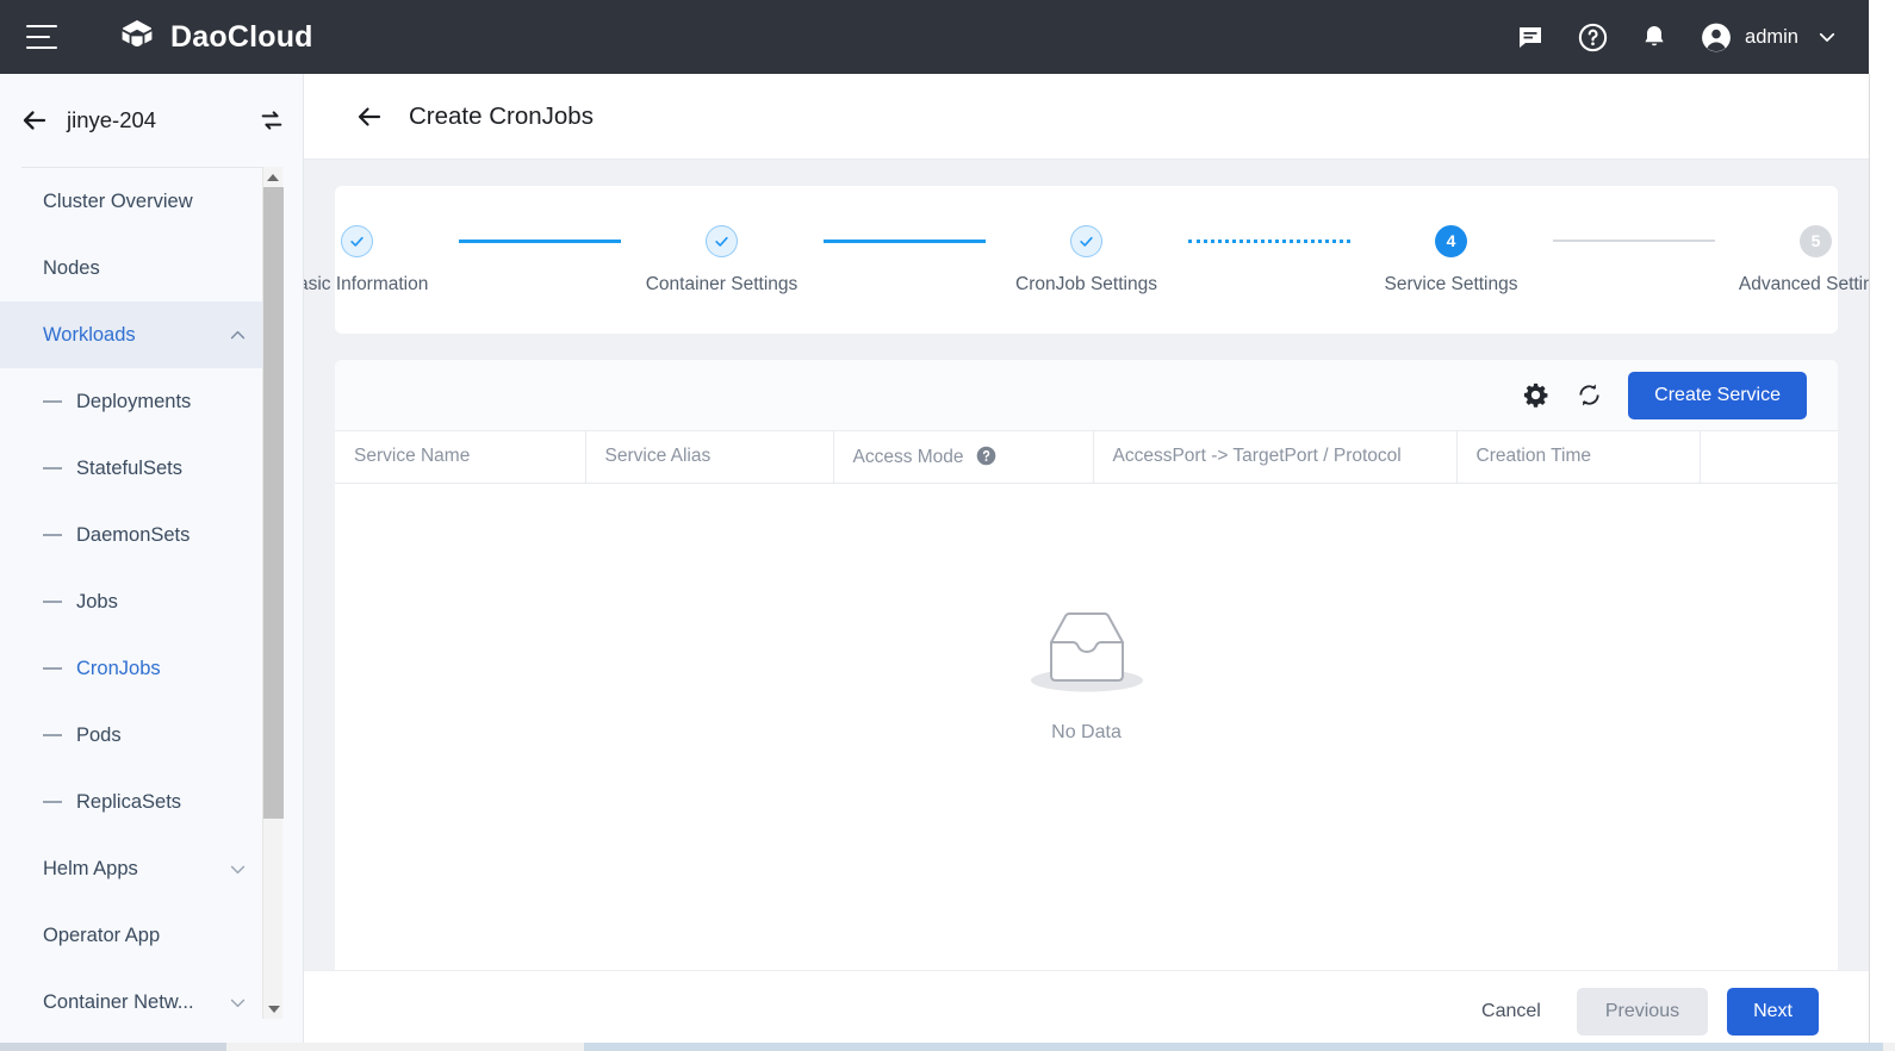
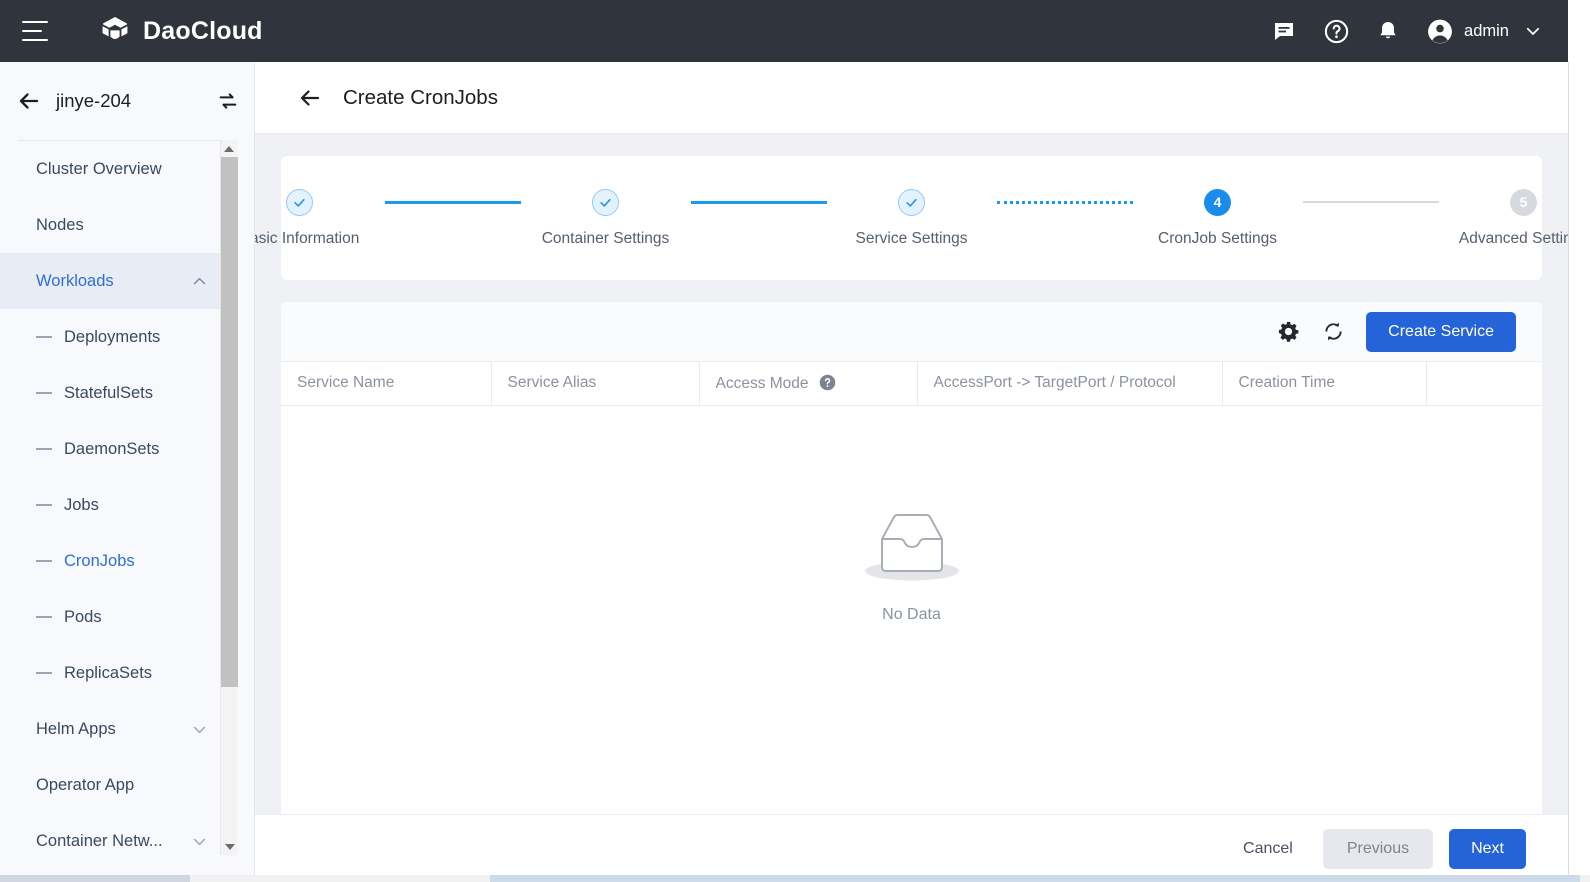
  DaoCloud
  admin
  jinye-204
  Cluster Overview
  Nodes
  Workloads
  Deployments
  StatefulSets
  DaemonSets
  Jobs
  CronJobs
  Pods
  ReplicaSets
  Helm Apps
  Operator App
  Container Netw...
  Create CronJobs
  asic Information
  Container Settings
- CronJob Settings
+ Service Settings
  4
- Service Settings
+ CronJob Settings
  5
  Advanced Setti
  Create Service
  Service Name	Service Alias	Access Mode	AccessPort -> TargetPort / Protocol	Creation Time
  No Data
  Cancel
  Previous
  Next
